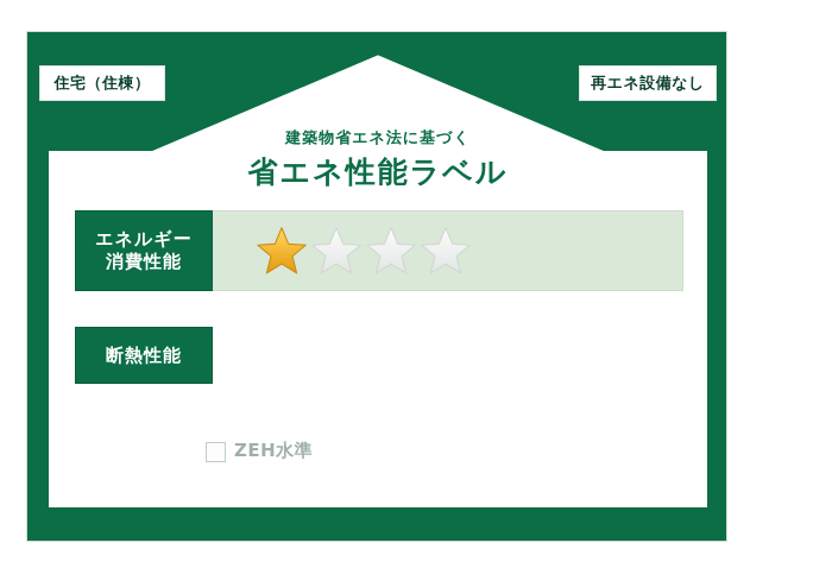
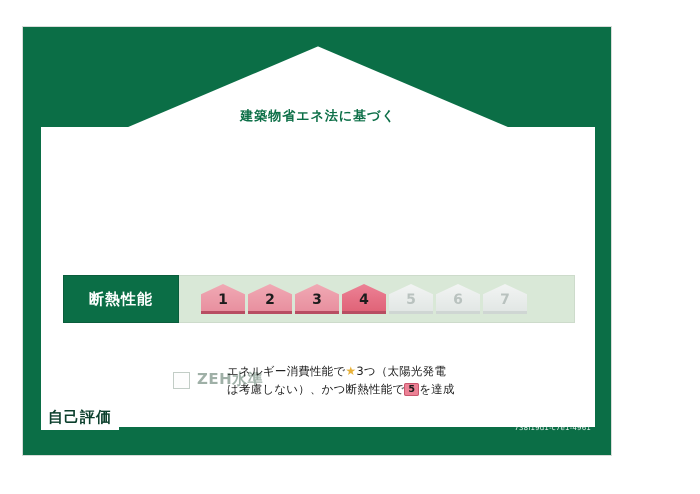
- 住宅（住棟）
- 再エネ設備なし
  建築物省エネ法に基づく
- 省エネ性能ラベル
- エネルギー
- 消費性能
  断熱性能
+ 1
+ 2
+ 3
+ 4
+ 5
+ 6
+ 7
  ZEH水準
+ エネルギー消費性能で★3つ（太陽光発電
+ は考慮しない）、かつ断熱性能で 5 を達成
+ 自己評価
+ 738l19d1-c7e1-4961
